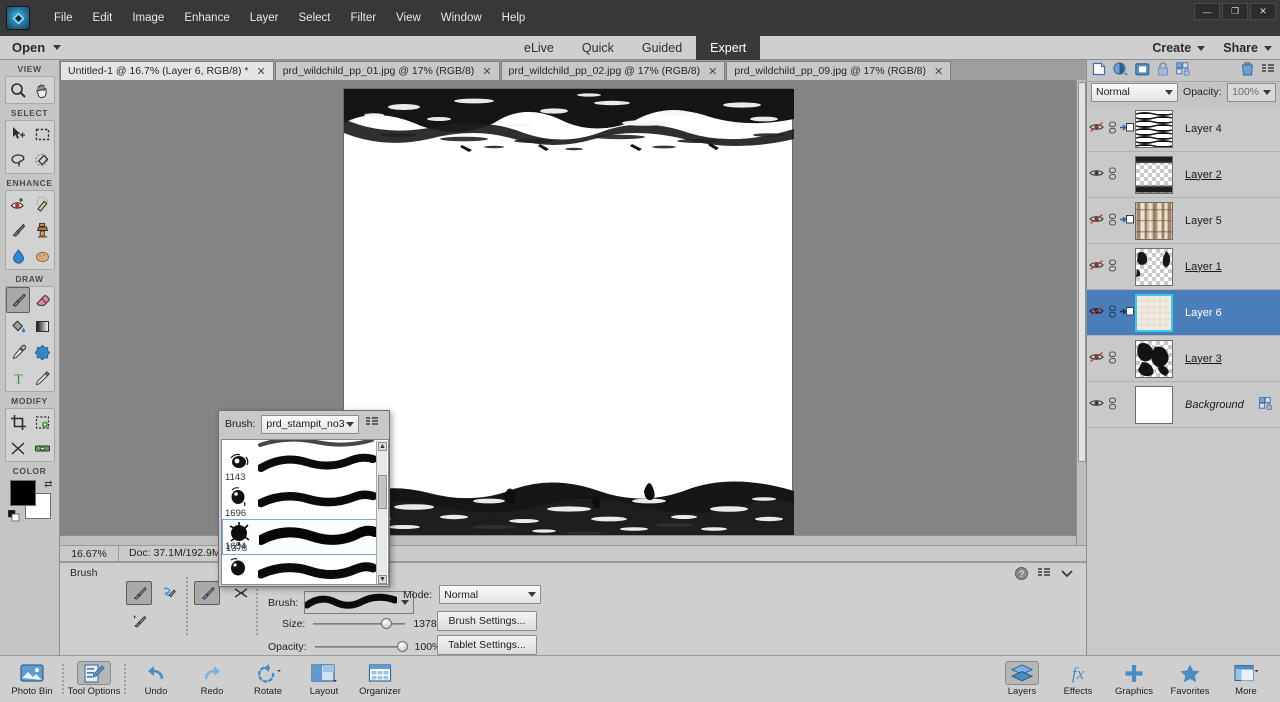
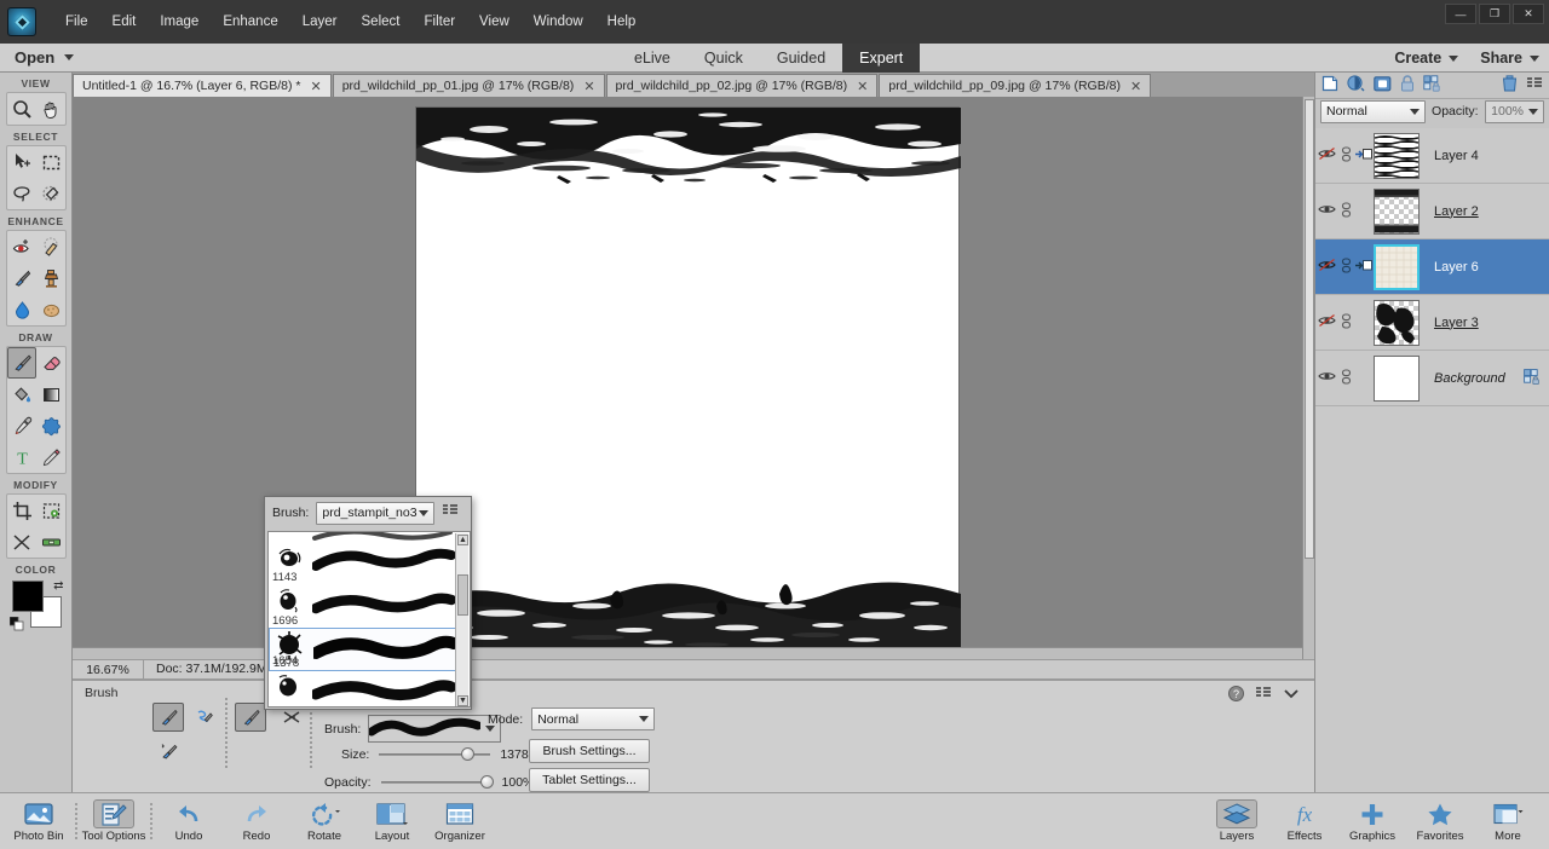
  File
  Edit
  Image
  Enhance
  Layer
  Select
  Filter
  View
  Window
  Help
  —
  ❐
  ✕
  Open
  eLive
  Quick
  Guided
  Expert
  Create
  Share
  Untitled-1 @ 16.7% (Layer 6, RGB/8) *
  ✕
  prd_wildchild_pp_01.jpg @ 17% (RGB/8)
  ✕
  prd_wildchild_pp_02.jpg @ 17% (RGB/8)
  ✕
  prd_wildchild_pp_09.jpg @ 17% (RGB/8)
  ✕
  VIEW
  SELECT
  ENHANCE
  DRAW
  T
  MODIFY
  COLOR
  ⇄
  16.67%
  Doc: 37.1M/192.9M
  Brush
  Brush:
  Size:
  Opacity:
  100
  Mode:
  Normal
  Brush Settings...
  Tablet Settings...
  ?
  Brush:
  prd_stampit_no3
  1143
  1696
  1378
  1654
  Normal
  Opacity:
  100%
  Layer 4
  Layer 2
- Layer 5
- Layer 1
  Layer 6
  Layer 3
  Background
  Photo Bin
  Tool Options
  Undo
  Redo
  Rotate
  Layout
  Organizer
  Layers
  fx
  Effects
  Graphics
  Favorites
  More
